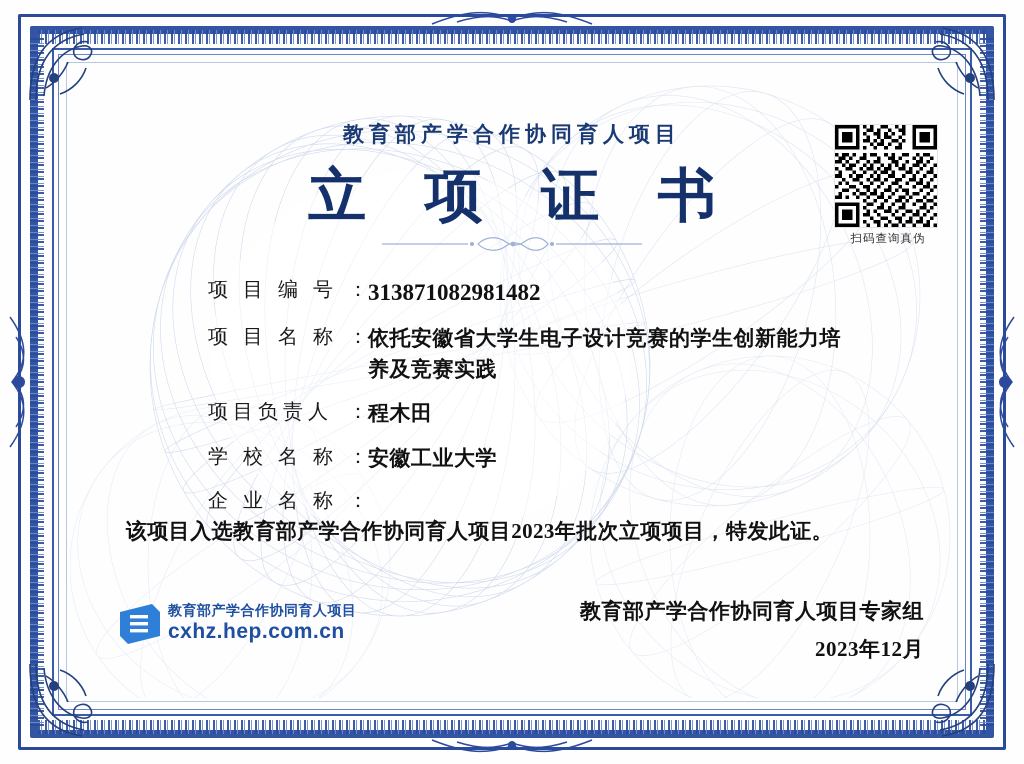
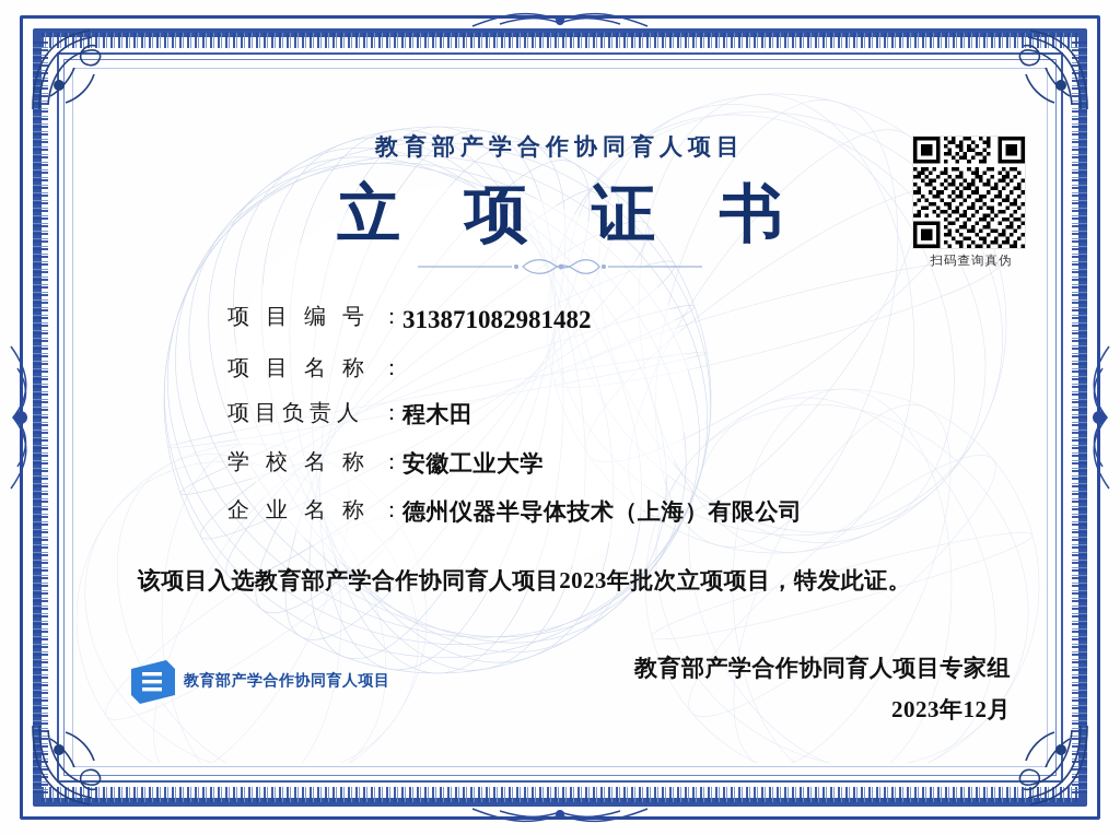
  教育部产学合作协同育人项目
  立 项 证 书
  扫码查询真伪
  项 目 编 号
  ：
  313871082981482
  项 目 名 称
  ：
- 依托安徽省大学生电子设计竞赛的学生创新能力培养及竞赛实践
  项目负责人
  ：
  程木田
  学 校 名 称
  ：
  安徽工业大学
  企 业 名 称
  ：
+ 德州仪器半导体技术（上海）有限公司
  该项目入选教育部产学合作协同育人项目2023年批次立项项目，特发此证。
  教育部产学合作协同育人项目
- cxhz.hep.com.cn
  教育部产学合作协同育人项目专家组
  2023年12月
